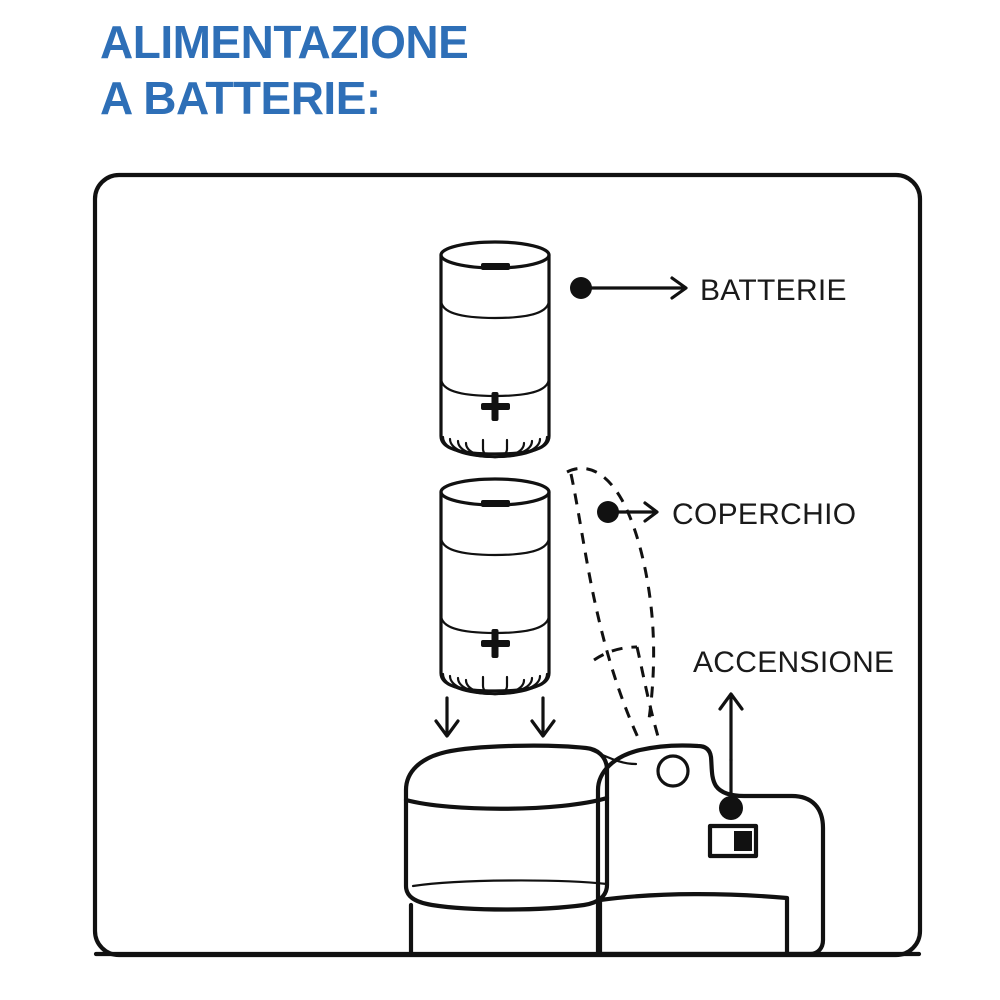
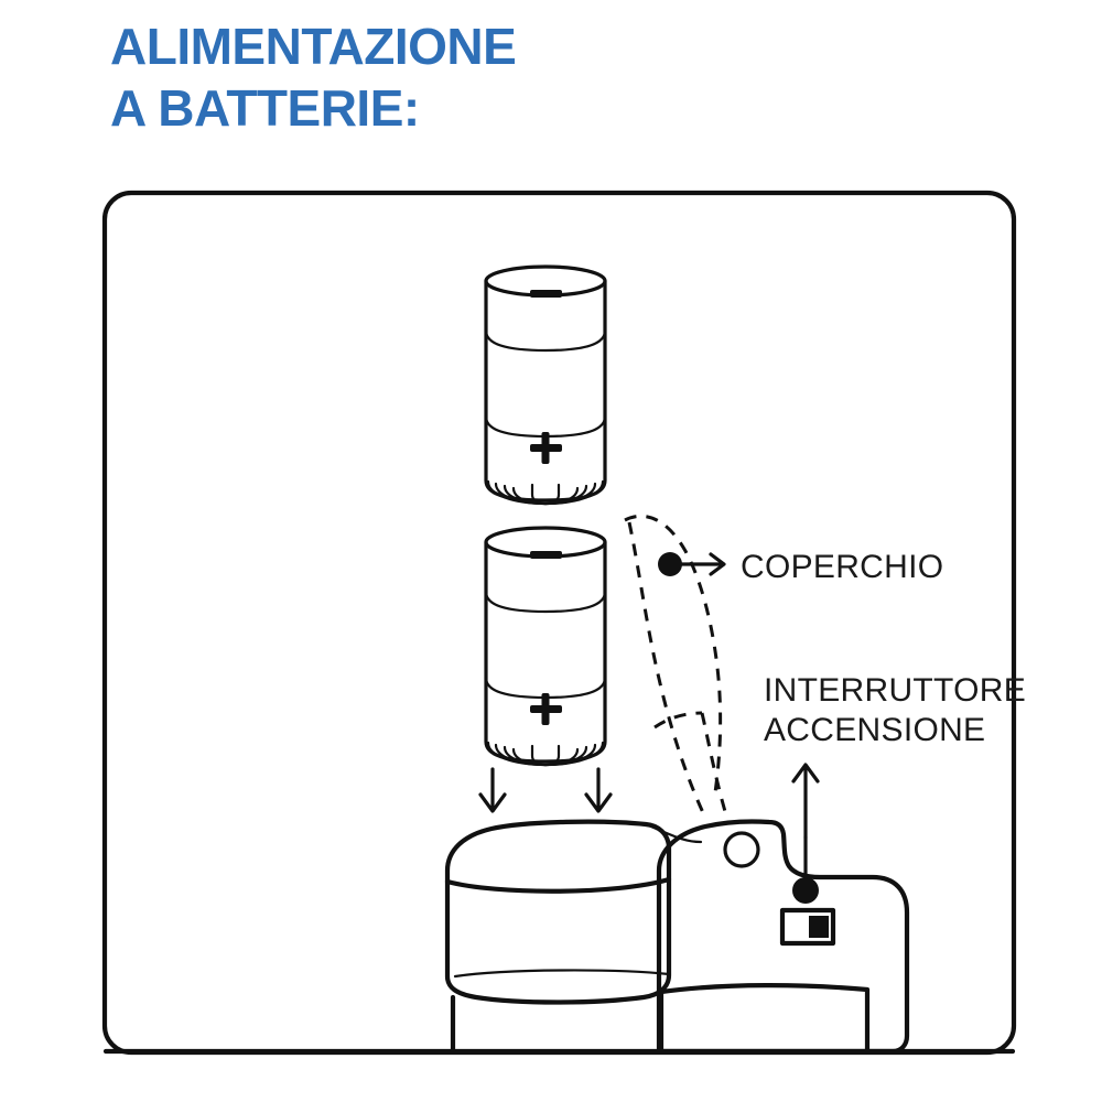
  ALIMENTAZIONE
  A BATTERIE:
- BATTERIE
  COPERCHIO
+ INTERRUTTORE
  ACCENSIONE
